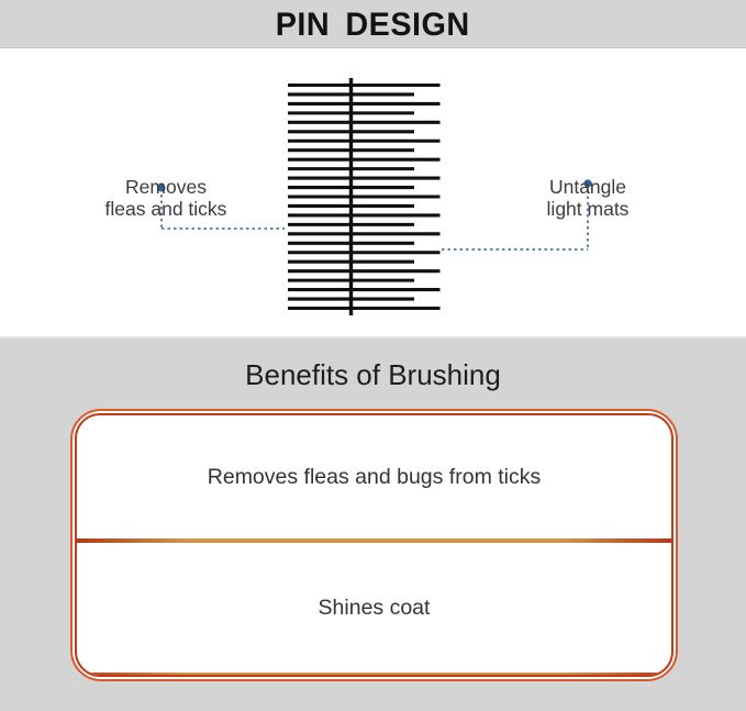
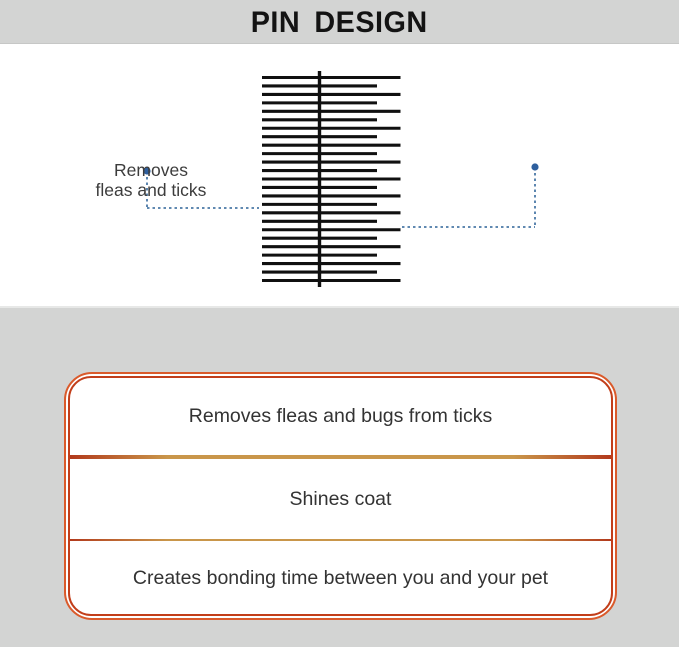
  PIN DESIGN
  Removes
  fleas and ticks
- Untangle
- light mats
- Benefits of Brushing
  Removes fleas and bugs from ticks
  Shines coat
+ Creates bonding time between you and your pet
